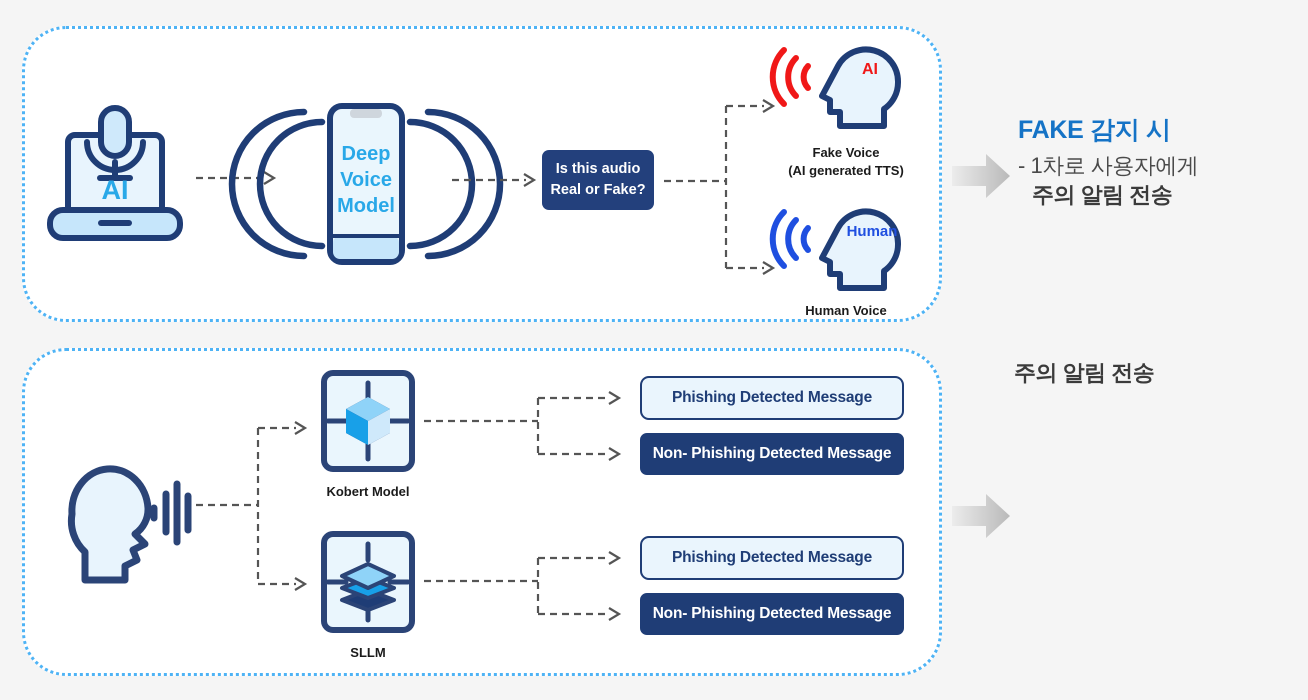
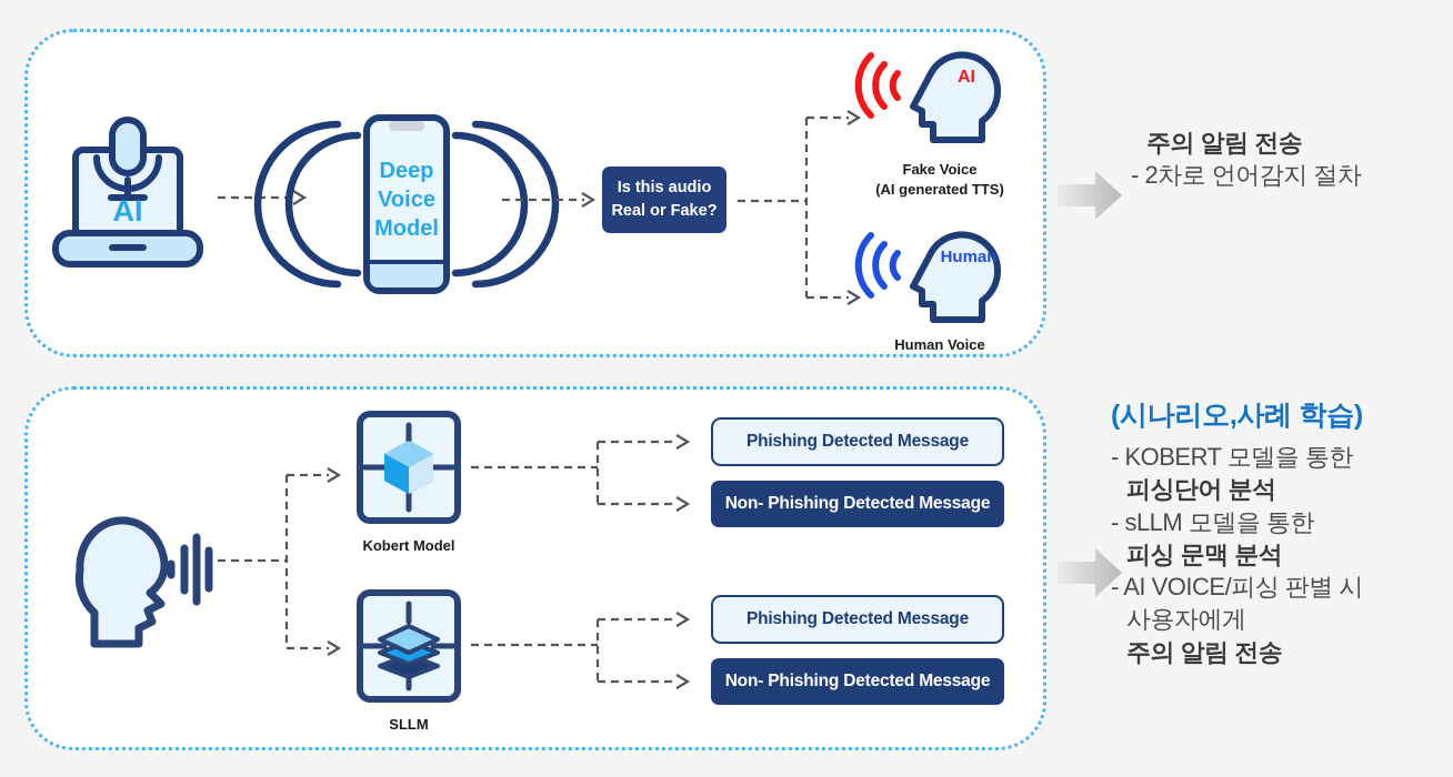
  AI
  Deep
  Voice
  Model
  Is this audio
  Real or Fake?
  AI
  Fake Voice
  (AI generated TTS)
  Human
  Human Voice
- FAKE 감지 시
- - 1차로 사용자에게
  주의 알림 전송
+ - 2차로 언어감지 절차
  Kobert Model
  SLLM
  Phishing Detected Message
  Non- Phishing Detected Message
  Phishing Detected Message
  Non- Phishing Detected Message
+ (시나리오,사례 학습)
+ - KOBERT 모델을 통한
+ 피싱단어 분석
+ - sLLM 모델을 통한
+ 피싱 문맥 분석
+ - AI VOICE/피싱 판별 시
+ 사용자에게
  주의 알림 전송
